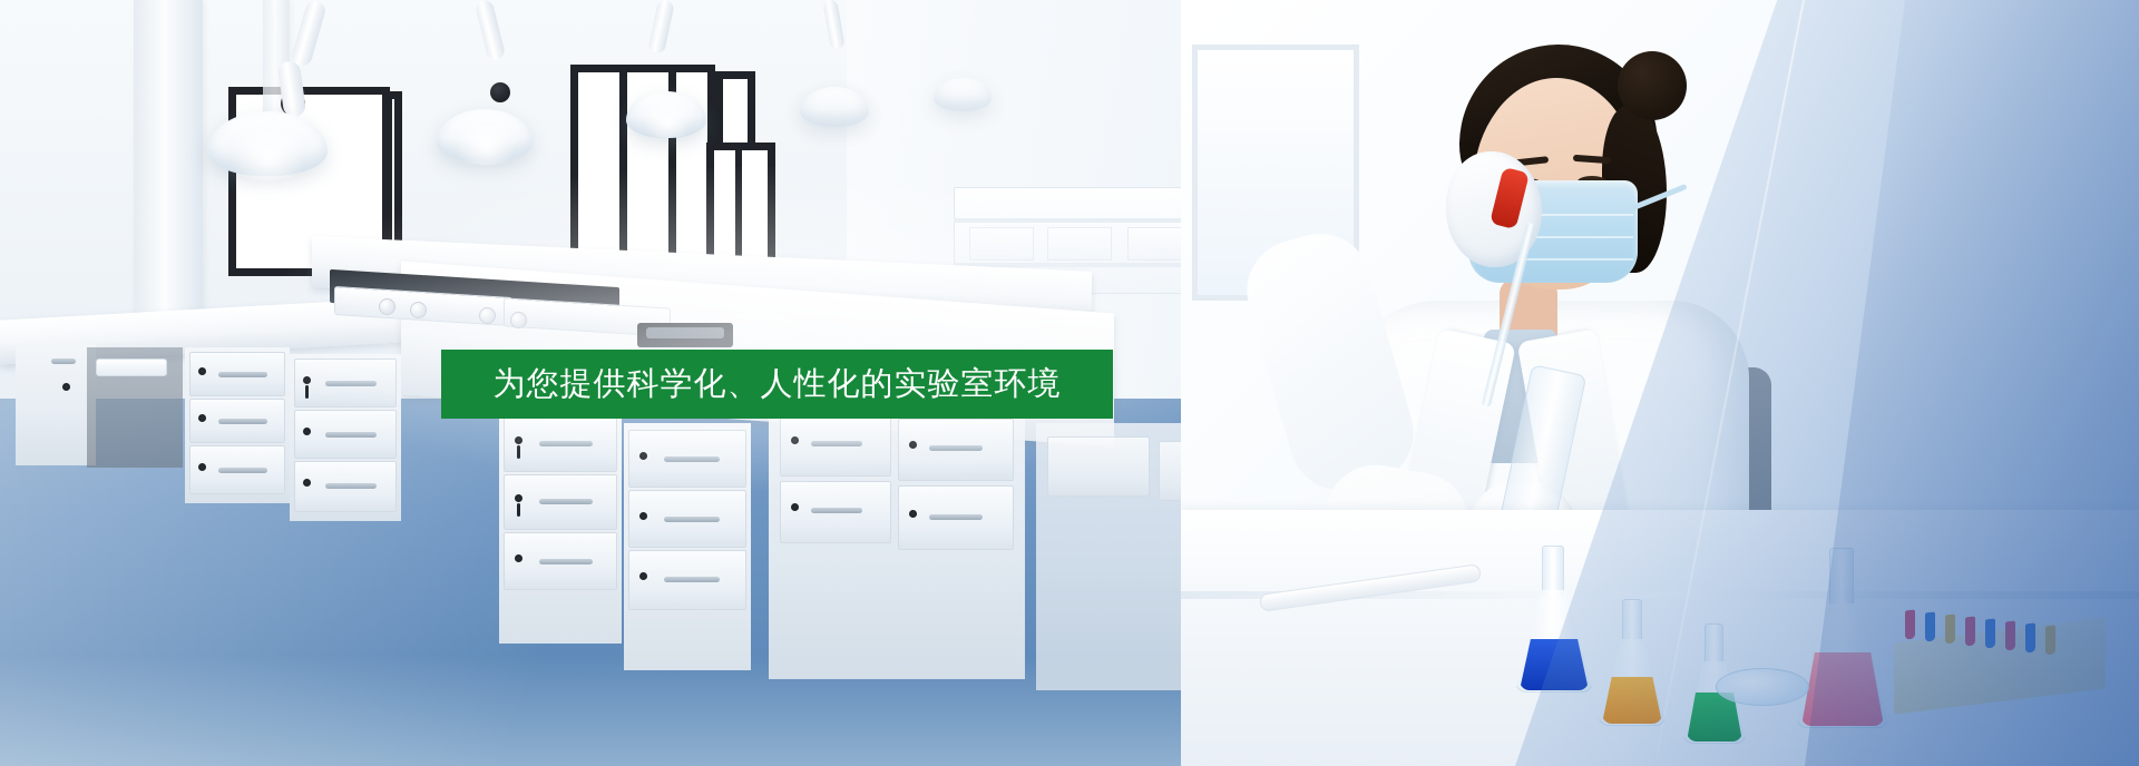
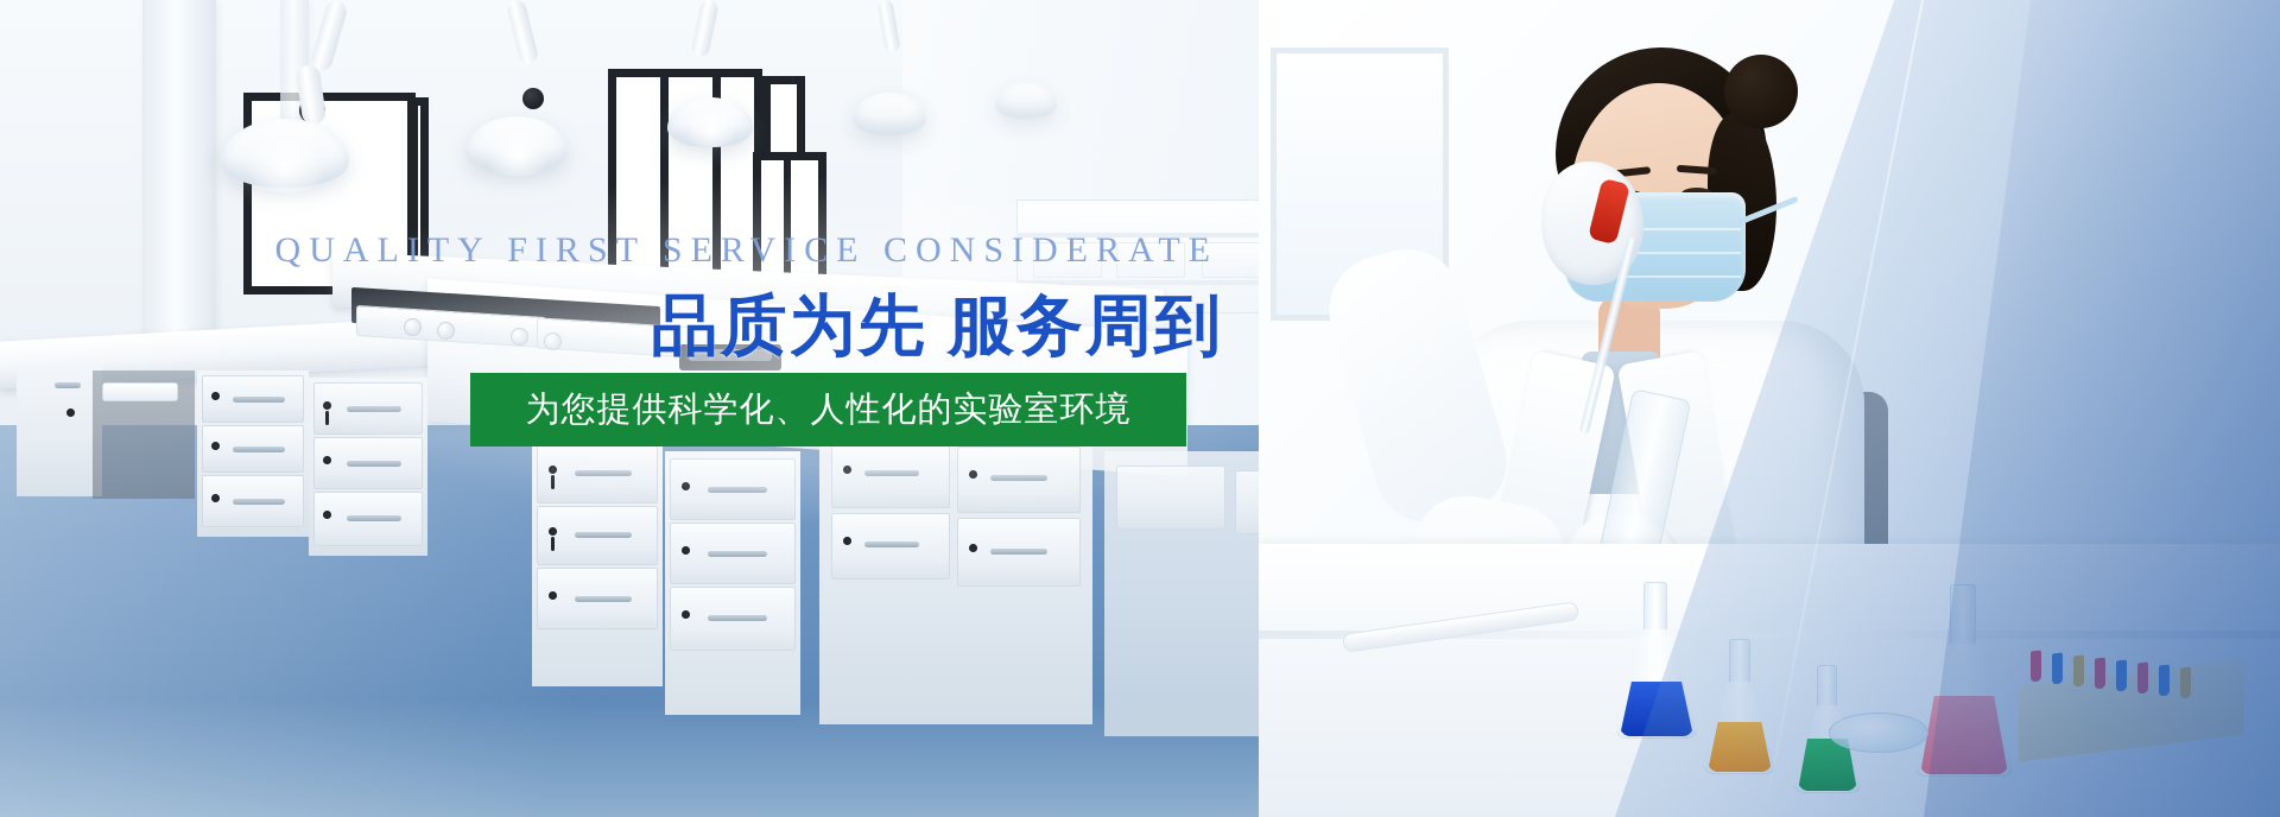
+ QUALITY FIRST SERVICE CONSIDERATE
+ 品质为先 服务周到
  为您提供科学化、人性化的实验室环境
